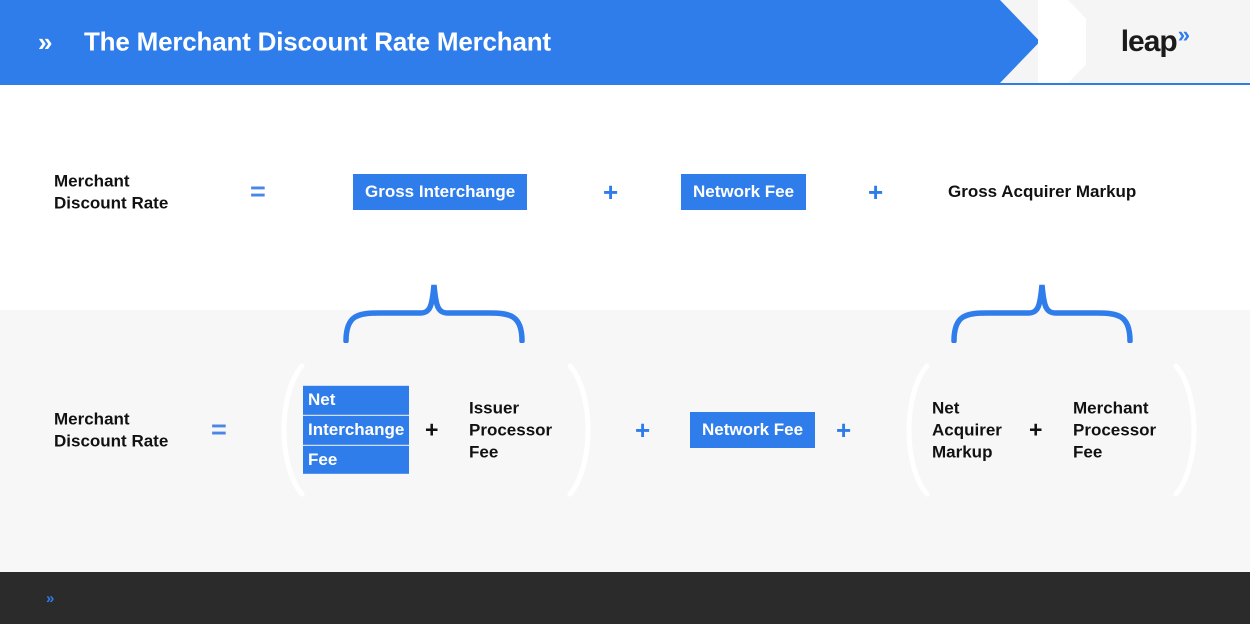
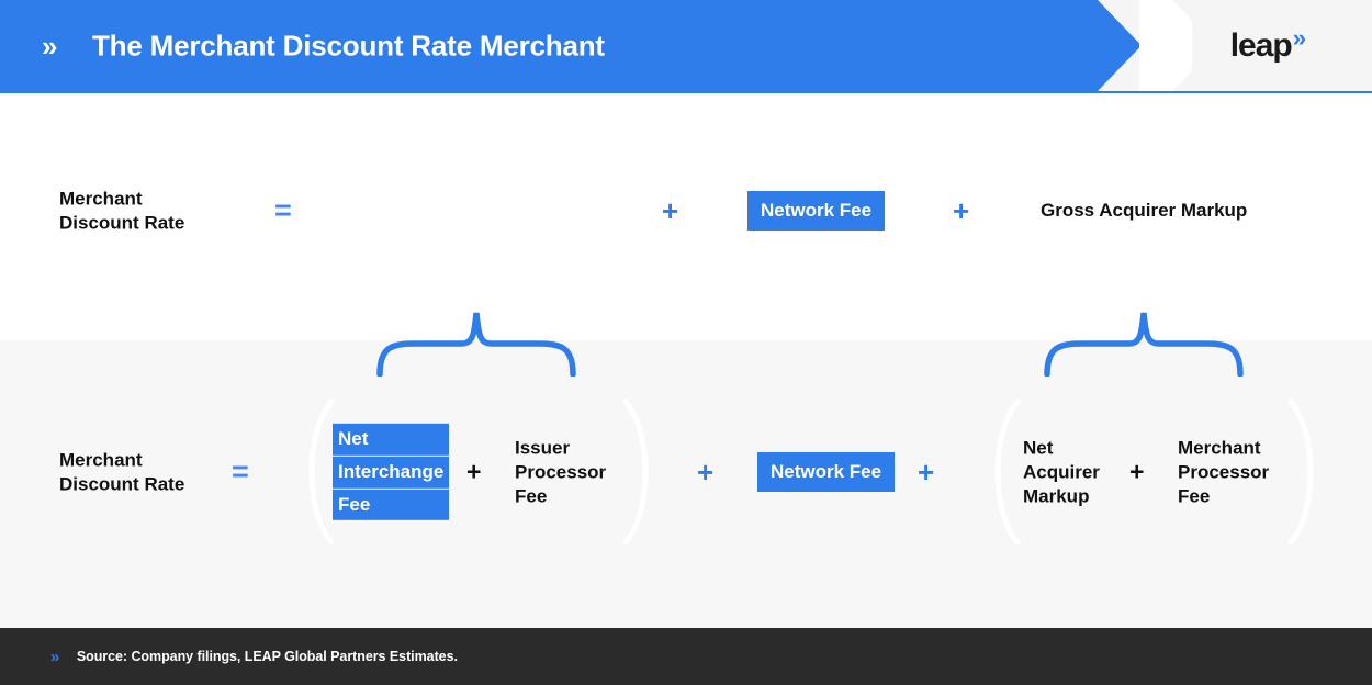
  »
  The Merchant Discount Rate Merchant
  leap
  »
  Merchant
  Discount Rate
  =
- Gross Interchange
  +
  Network Fee
  +
  Gross Acquirer Markup
  Merchant
  Discount Rate
  =
  Net
  Interchange
  Fee
  +
  Issuer
  Processor
  Fee
  +
  Network Fee
  +
  Net
  Acquirer
  Markup
  +
  Merchant
  Processor
  Fee
  »
+ Source: Company filings, LEAP Global Partners Estimates.
